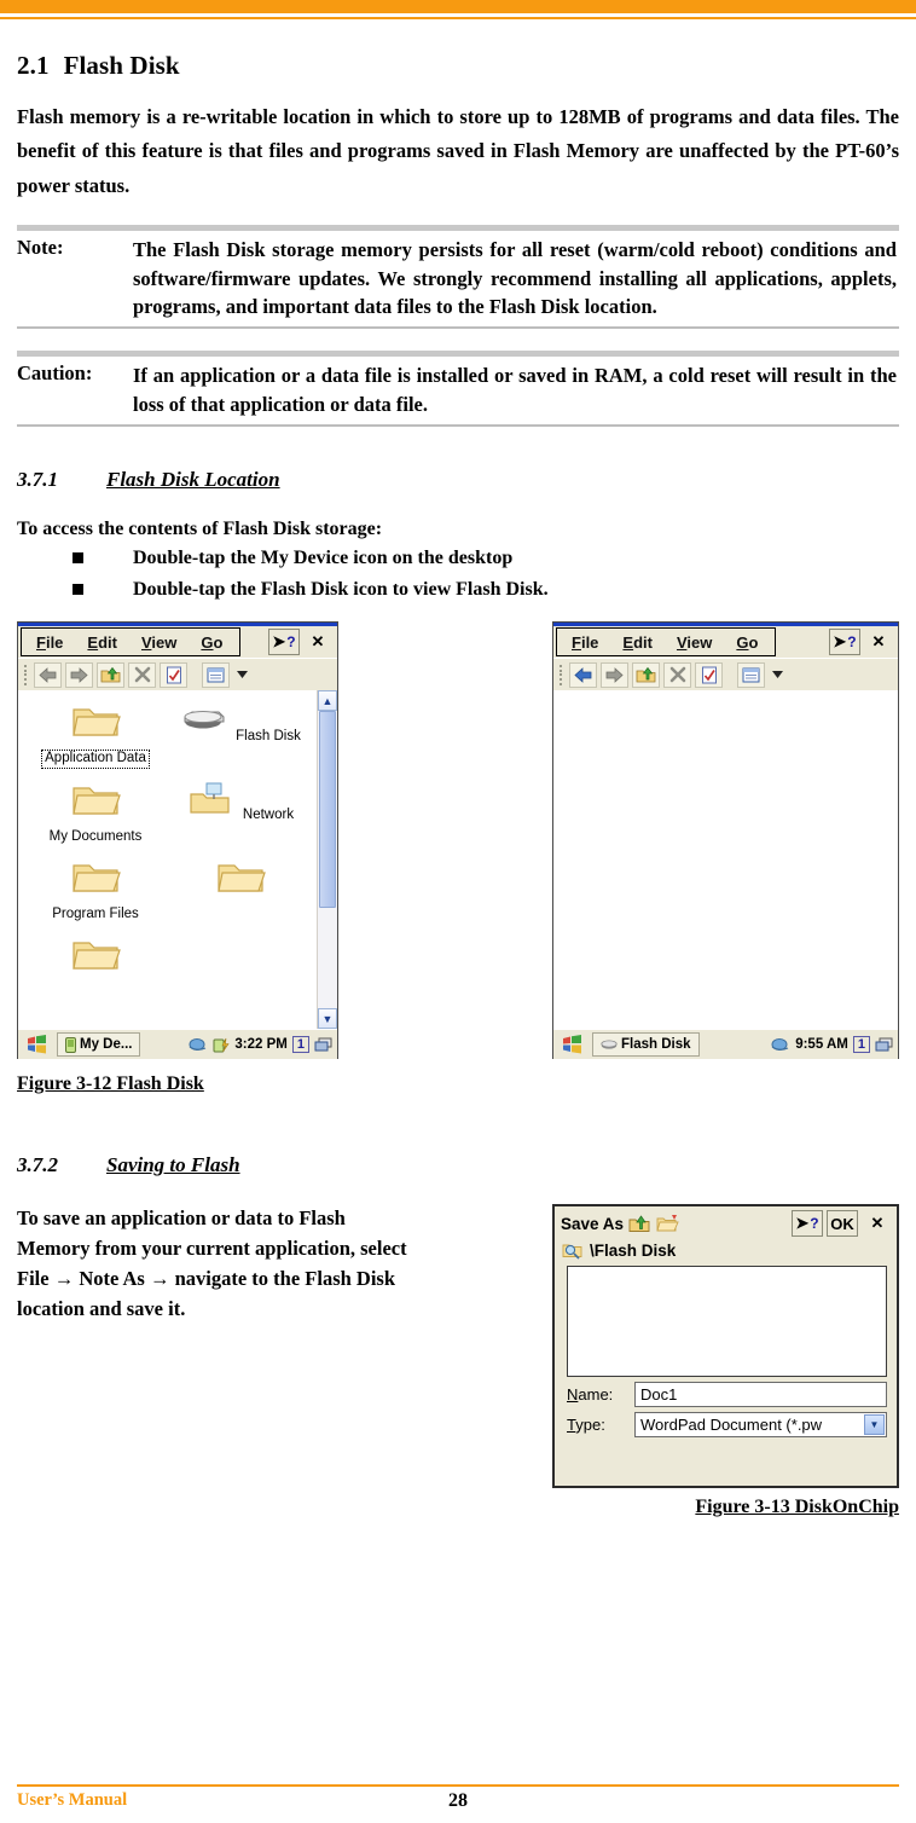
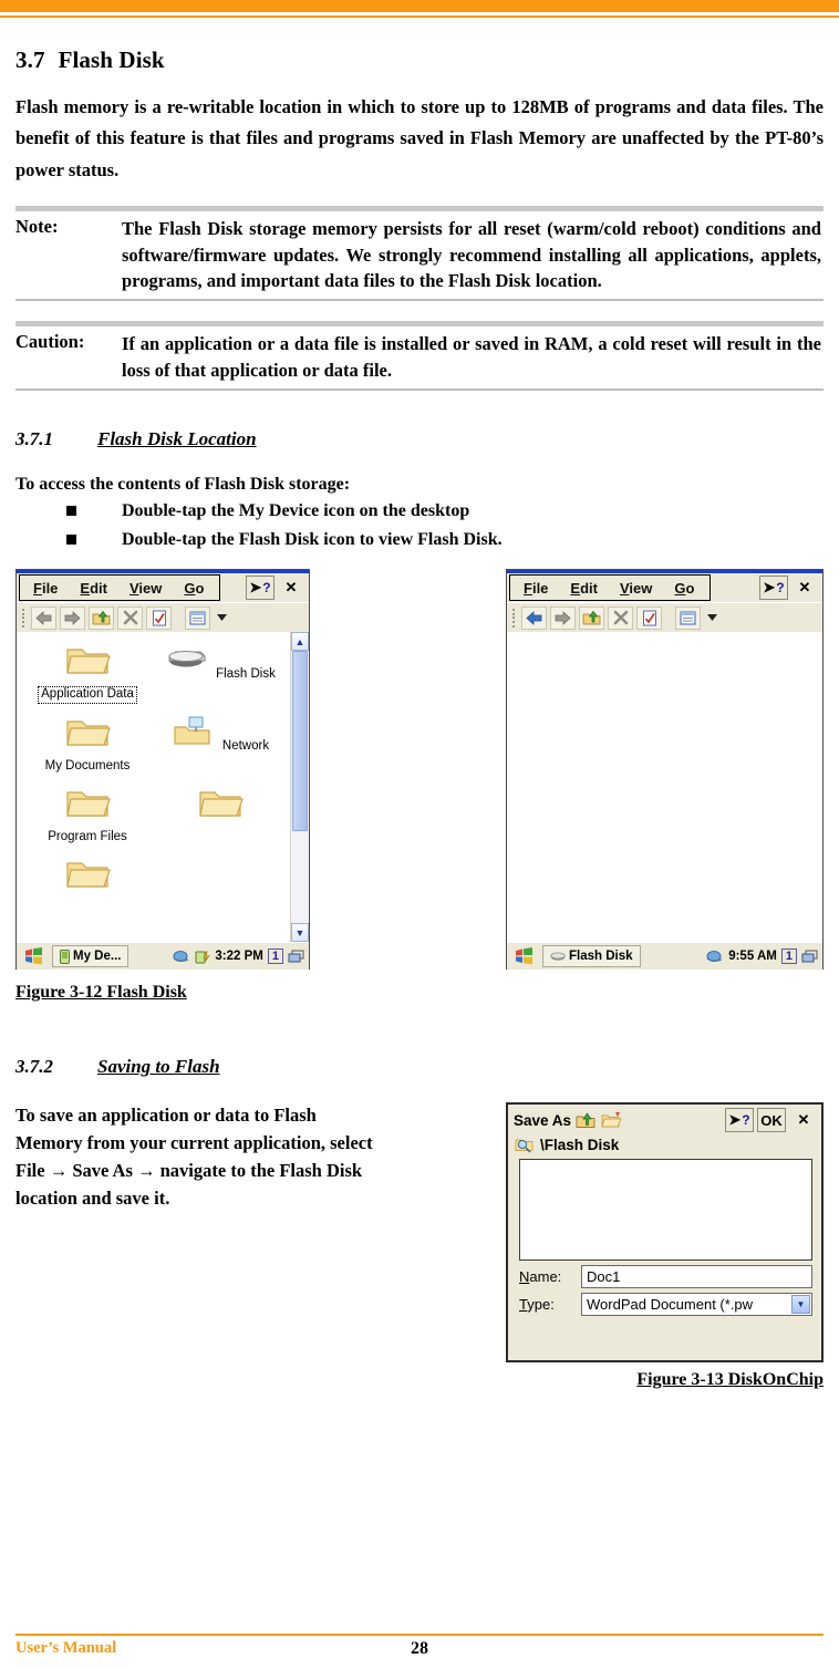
- 2.1 Flash Disk
+ 3.7 Flash Disk
- Flash memory is a re-writable location in which to store up to 128MB of programs and data files. The benefit of this feature is that files and programs saved in Flash Memory are unaffected by the PT-60’s power status.
+ Flash memory is a re-writable location in which to store up to 128MB of programs and data files. The benefit of this feature is that files and programs saved in Flash Memory are unaffected by the PT-80’s power status.
  Note:
  The Flash Disk storage memory persists for all reset (warm/cold reboot) conditions and software/firmware updates. We strongly recommend installing all applications, applets, programs, and important data files to the Flash Disk location.
  Caution:
  If an application or a data file is installed or saved in RAM, a cold reset will result in the loss of that application or data file.
  3.7.1
  Flash Disk Location
  To access the contents of Flash Disk storage:
  Double-tap the My Device icon on the desktop
  Double-tap the Flash Disk icon to view Flash Disk.
  File
  Edit
  View
  Go
  ➤
  ?
  ✕
  Application Data
  Flash Disk
  My Documents
  Network
  Program Files
  ▲
  ▼
  My De...
  3:22 PM
  1
  File
  Edit
  View
  Go
  ➤
  ?
  ✕
  Flash Disk
  9:55 AM
  1
  Figure 3-12 Flash Disk
  3.7.2
  Saving to Flash
- To save an application or data to Flash Memory from your current application, select File → Note As → navigate to the Flash Disk location and save it.
+ To save an application or data to Flash Memory from your current application, select File → Save As → navigate to the Flash Disk location and save it.
  Save As
  ➤
  ?
  OK
  ✕
  \Flash Disk
  Name:
  Doc1
  Type:
  WordPad Document (*.pw
  ▼
  Figure 3-13 DiskOnChip
  User’s Manual
  28
